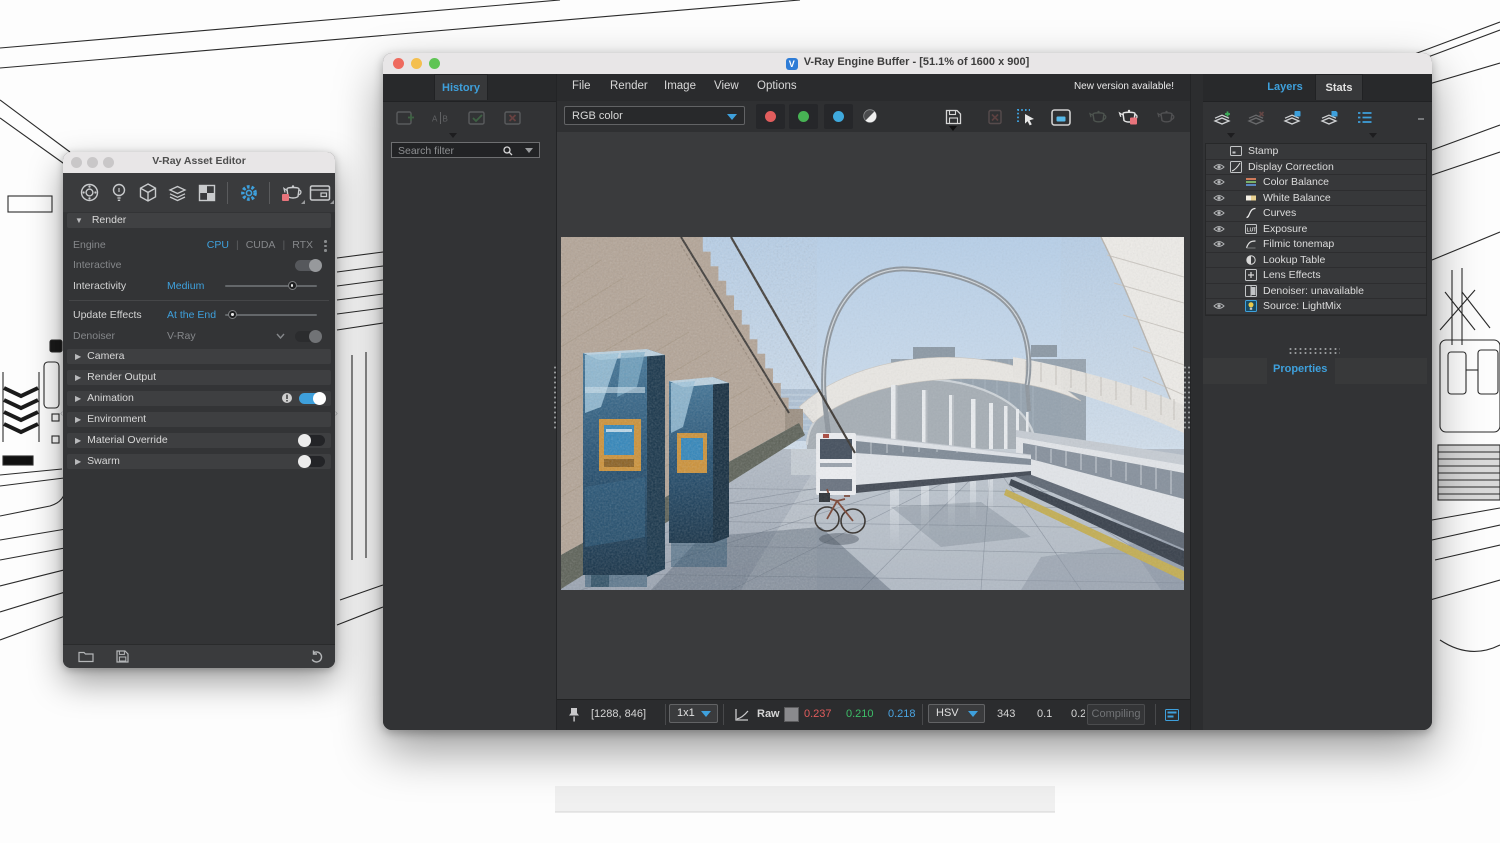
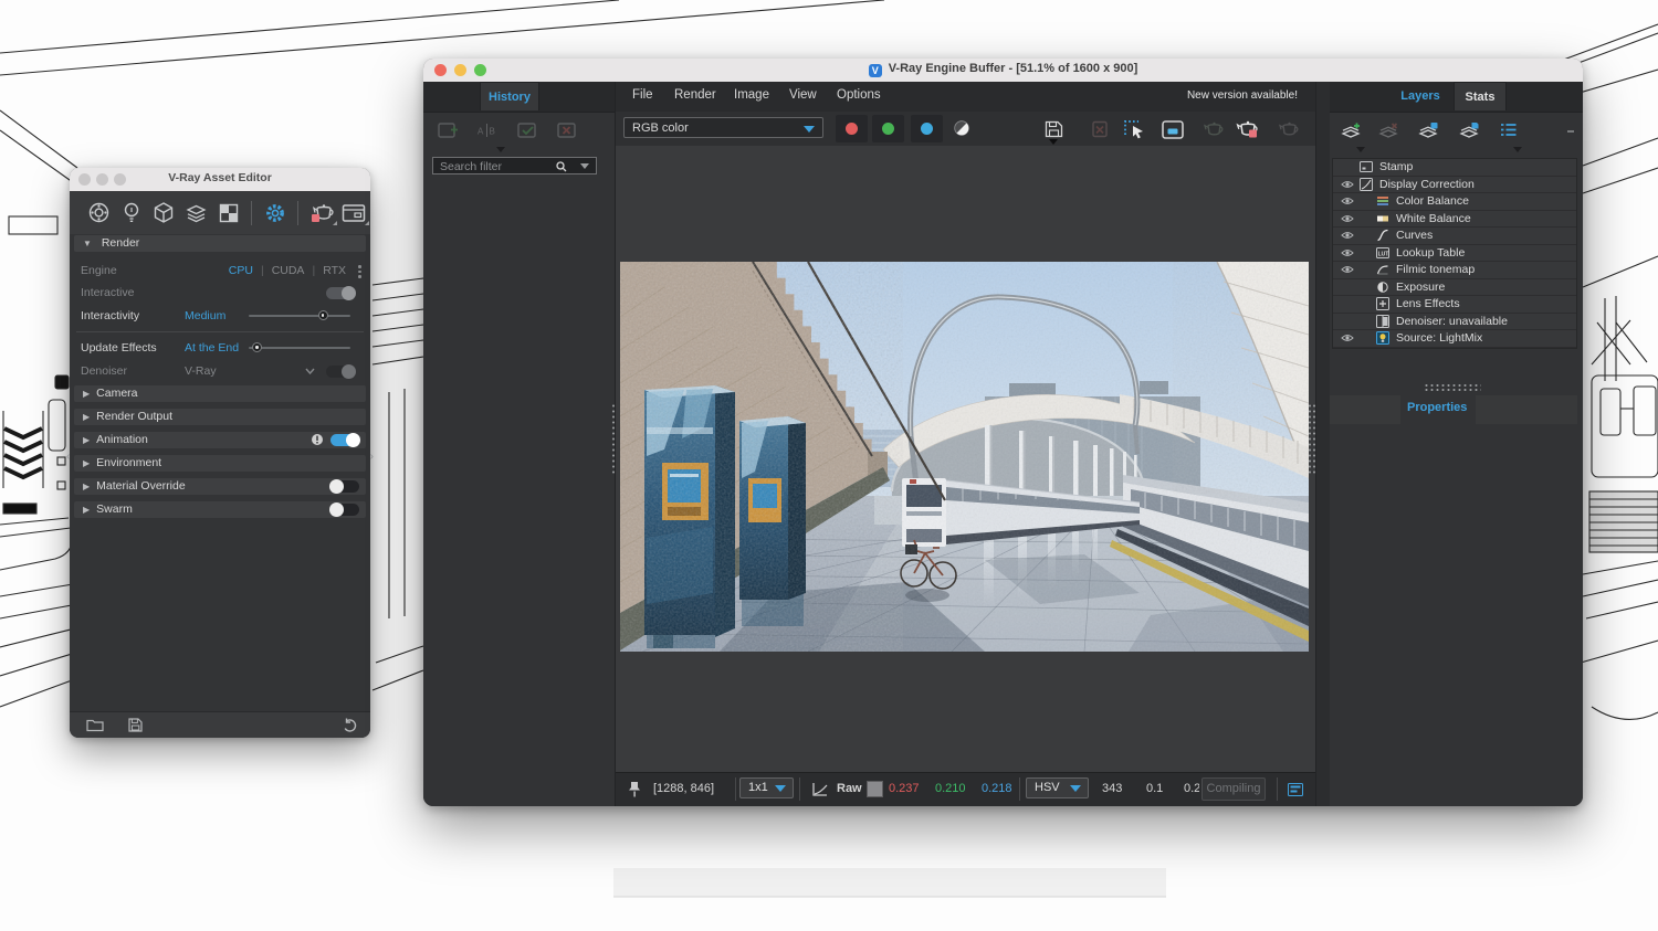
  V-Ray Asset Editor
  ▼ Render
  Engine
  CPU
  |
  CUDA
  |
  RTX
  Interactive
  Interactivity
  Medium
  Update Effects
  At the End
  Denoiser
  V-Ray
  ▶ Camera
  ▶ Render Output
  ▶ Animation
  ▶ Environment
  ▶ Material Override
  ▶ Swarm
  ‹
  ›
  V V-Ray Engine Buffer - [51.1% of 1600 x 900]
  History
  A
  B
  Search filter
  New version available!
  File
  Render
  Image
  View
  Options
  RGB color
  [1288, 846]
  1x1
  Raw
  0.237
  0.210
  0.218
  HSV
  343
  0.1
  0.2
  Compiling
  Layers
  Stats
  Stamp
  Display Correction
  Color Balance
  White Balance
  Curves
- Exposure
+ Lookup Table
  Filmic tonemap
- Lookup Table
+ Exposure
  Lens Effects
  Denoiser: unavailable
  Source: LightMix
  Properties
